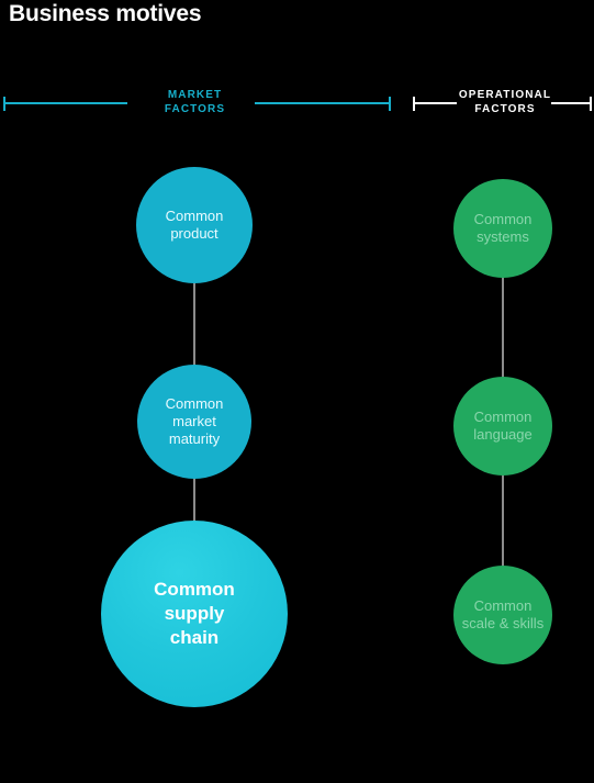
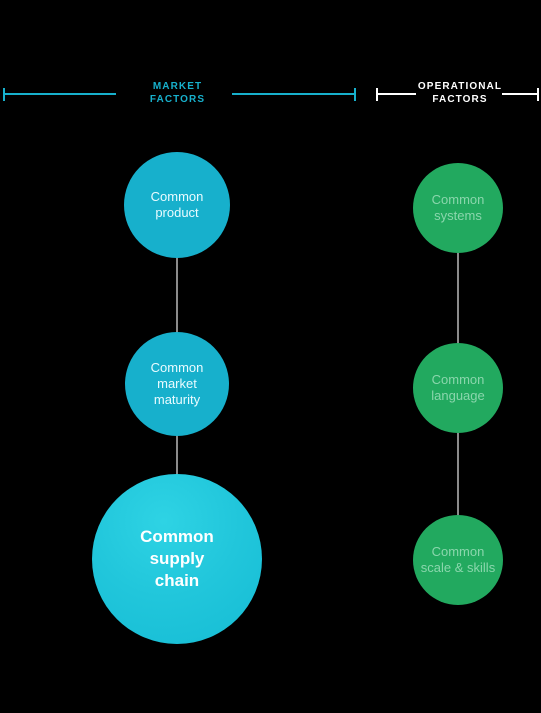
- Business motives
  MARKET
  FACTORS
  OPERATIONAL
  FACTORS
  Common
  product
  Common
  market
  maturity
  Common
  supply
  chain
  Common
  systems
  Common
  language
  Common
  scale & skills
